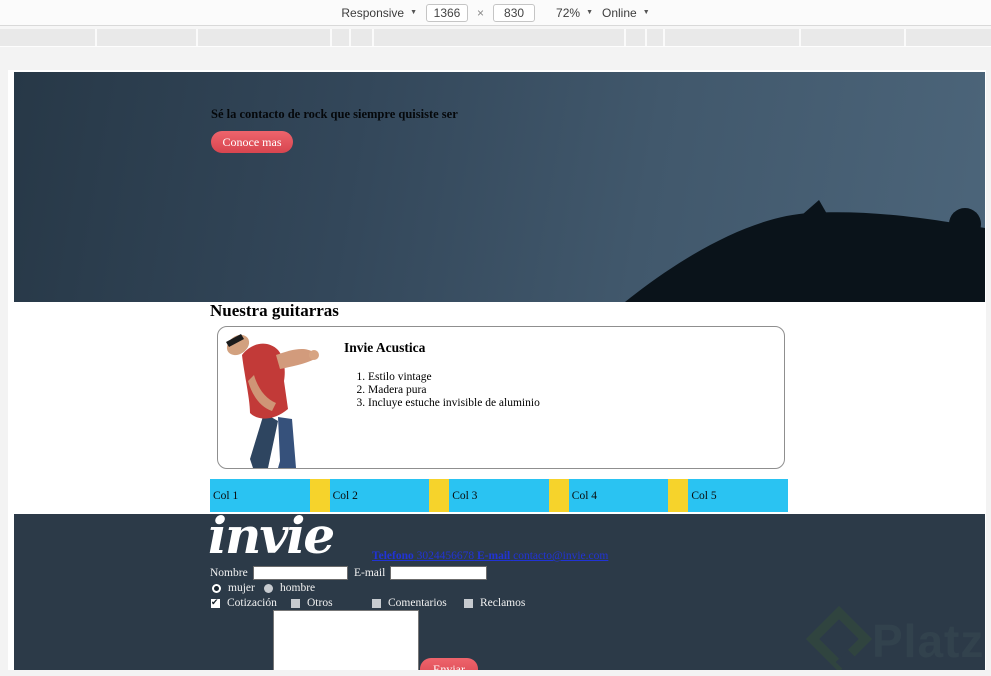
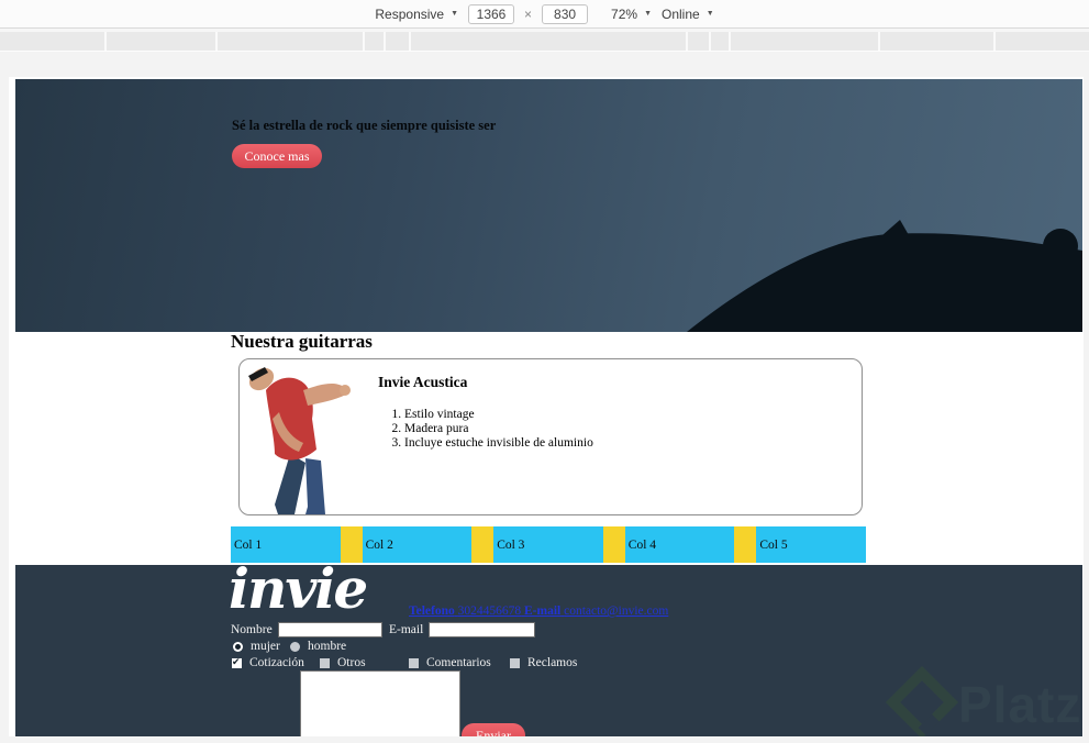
  Responsive
  1366
  ×
  830
  72%
  Online
- Sé la contacto de rock que siempre quisiste ser
+ Sé la estrella de rock que siempre quisiste ser
  Conoce mas
  Nuestra guitarras
  Invie Acustica
  Estilo vintage
  Madera pura
  Incluye estuche invisible de aluminio
  Col 1
  Col 2
  Col 3
  Col 4
  Col 5
  invie
  Telefono 3024456678 E-mail contacto@invie.com
  Nombre
  E-mail
  mujer
  hombre
  Cotización
  Otros
  Comentarios
  Reclamos
  Enviar
